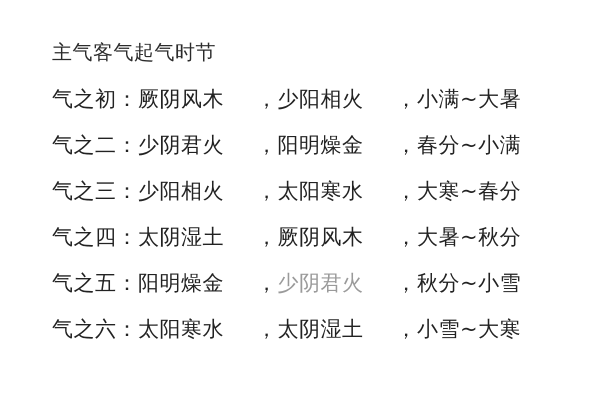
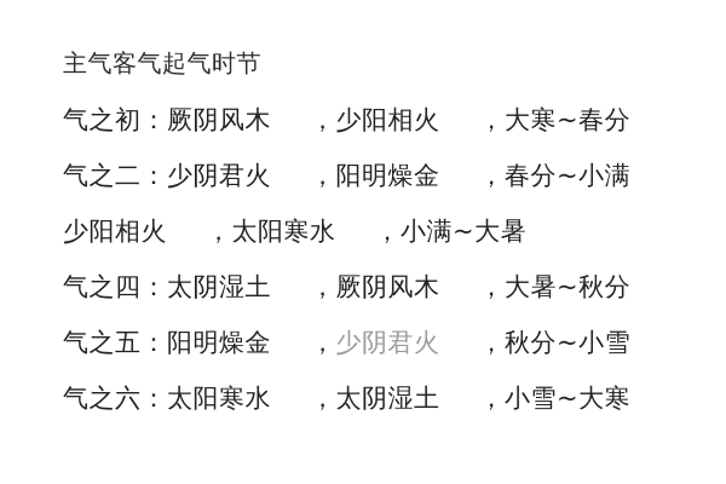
  主气客气起气时节
  气之初：
  厥阴风木
  ，
  少阳相火
  ，
- 小满~大暑
+ 大寒~春分
  气之二：
  少阴君火
  ，
  阳明燥金
  ，
  春分~小满
- 气之三：
  少阳相火
  ，
  太阳寒水
  ，
- 大寒~春分
+ 小满~大暑
  气之四：
  太阴湿土
  ，
  厥阴风木
  ，
  大暑~秋分
  气之五：
  阳明燥金
  ，
  少阴君火
  ，
  秋分~小雪
  气之六：
  太阳寒水
  ，
  太阴湿土
  ，
  小雪~大寒
